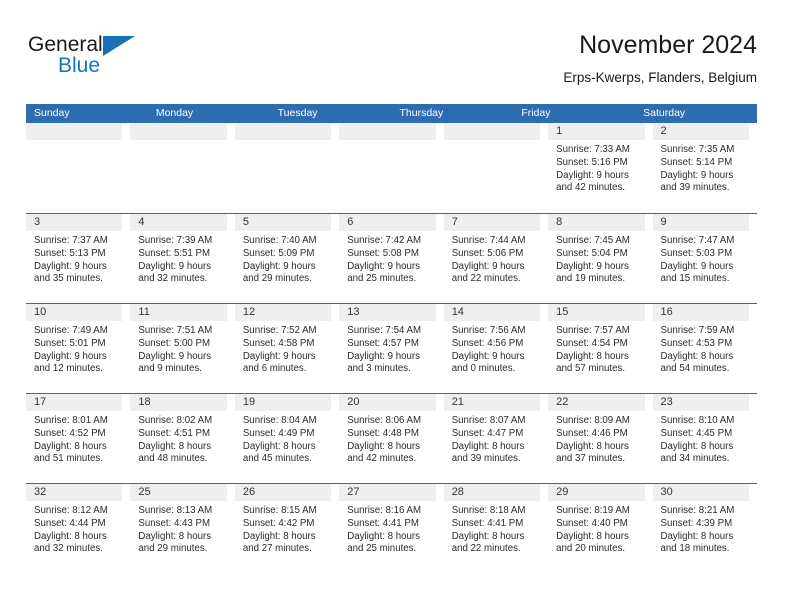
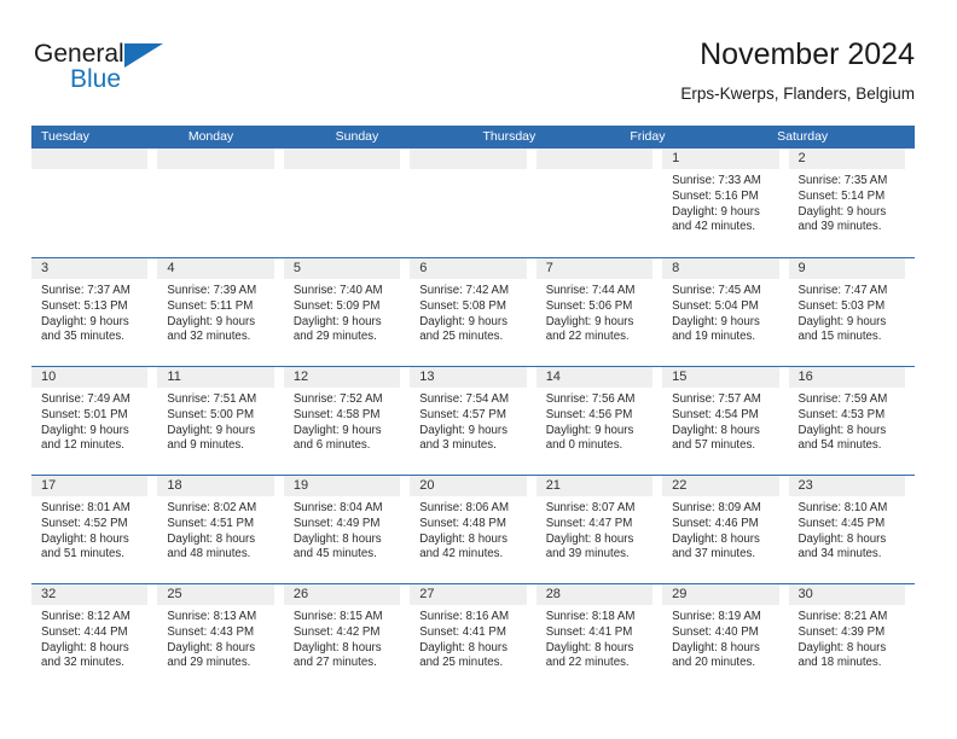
  General
  Blue
  November 2024
  Erps-Kwerps, Flanders, Belgium
- Sunday
+ Tuesday
  Monday
- Tuesday
+ Sunday
  Thursday
  Friday
  Saturday
  1
  Sunrise: 7:33 AM
  Sunset: 5:16 PM
  Daylight: 9 hours
  and 42 minutes.
  2
  Sunrise: 7:35 AM
  Sunset: 5:14 PM
  Daylight: 9 hours
  and 39 minutes.
  3
  Sunrise: 7:37 AM
  Sunset: 5:13 PM
  Daylight: 9 hours
  and 35 minutes.
  4
  Sunrise: 7:39 AM
- Sunset: 5:51 PM
+ Sunset: 5:11 PM
  Daylight: 9 hours
  and 32 minutes.
  5
  Sunrise: 7:40 AM
  Sunset: 5:09 PM
  Daylight: 9 hours
  and 29 minutes.
  6
  Sunrise: 7:42 AM
  Sunset: 5:08 PM
  Daylight: 9 hours
  and 25 minutes.
  7
  Sunrise: 7:44 AM
  Sunset: 5:06 PM
  Daylight: 9 hours
  and 22 minutes.
  8
  Sunrise: 7:45 AM
  Sunset: 5:04 PM
  Daylight: 9 hours
  and 19 minutes.
  9
  Sunrise: 7:47 AM
  Sunset: 5:03 PM
  Daylight: 9 hours
  and 15 minutes.
  10
  Sunrise: 7:49 AM
  Sunset: 5:01 PM
  Daylight: 9 hours
  and 12 minutes.
  11
  Sunrise: 7:51 AM
  Sunset: 5:00 PM
  Daylight: 9 hours
  and 9 minutes.
  12
  Sunrise: 7:52 AM
  Sunset: 4:58 PM
  Daylight: 9 hours
  and 6 minutes.
  13
  Sunrise: 7:54 AM
  Sunset: 4:57 PM
  Daylight: 9 hours
  and 3 minutes.
  14
  Sunrise: 7:56 AM
  Sunset: 4:56 PM
  Daylight: 9 hours
  and 0 minutes.
  15
  Sunrise: 7:57 AM
  Sunset: 4:54 PM
  Daylight: 8 hours
  and 57 minutes.
  16
  Sunrise: 7:59 AM
  Sunset: 4:53 PM
  Daylight: 8 hours
  and 54 minutes.
  17
  Sunrise: 8:01 AM
  Sunset: 4:52 PM
  Daylight: 8 hours
  and 51 minutes.
  18
  Sunrise: 8:02 AM
  Sunset: 4:51 PM
  Daylight: 8 hours
  and 48 minutes.
  19
  Sunrise: 8:04 AM
  Sunset: 4:49 PM
  Daylight: 8 hours
  and 45 minutes.
  20
  Sunrise: 8:06 AM
  Sunset: 4:48 PM
  Daylight: 8 hours
  and 42 minutes.
  21
  Sunrise: 8:07 AM
  Sunset: 4:47 PM
  Daylight: 8 hours
  and 39 minutes.
  22
  Sunrise: 8:09 AM
  Sunset: 4:46 PM
  Daylight: 8 hours
  and 37 minutes.
  23
  Sunrise: 8:10 AM
  Sunset: 4:45 PM
  Daylight: 8 hours
  and 34 minutes.
  32
  Sunrise: 8:12 AM
  Sunset: 4:44 PM
  Daylight: 8 hours
  and 32 minutes.
  25
  Sunrise: 8:13 AM
  Sunset: 4:43 PM
  Daylight: 8 hours
  and 29 minutes.
  26
  Sunrise: 8:15 AM
  Sunset: 4:42 PM
  Daylight: 8 hours
  and 27 minutes.
  27
  Sunrise: 8:16 AM
  Sunset: 4:41 PM
  Daylight: 8 hours
  and 25 minutes.
  28
  Sunrise: 8:18 AM
  Sunset: 4:41 PM
  Daylight: 8 hours
  and 22 minutes.
  29
  Sunrise: 8:19 AM
  Sunset: 4:40 PM
  Daylight: 8 hours
  and 20 minutes.
  30
  Sunrise: 8:21 AM
  Sunset: 4:39 PM
  Daylight: 8 hours
  and 18 minutes.
